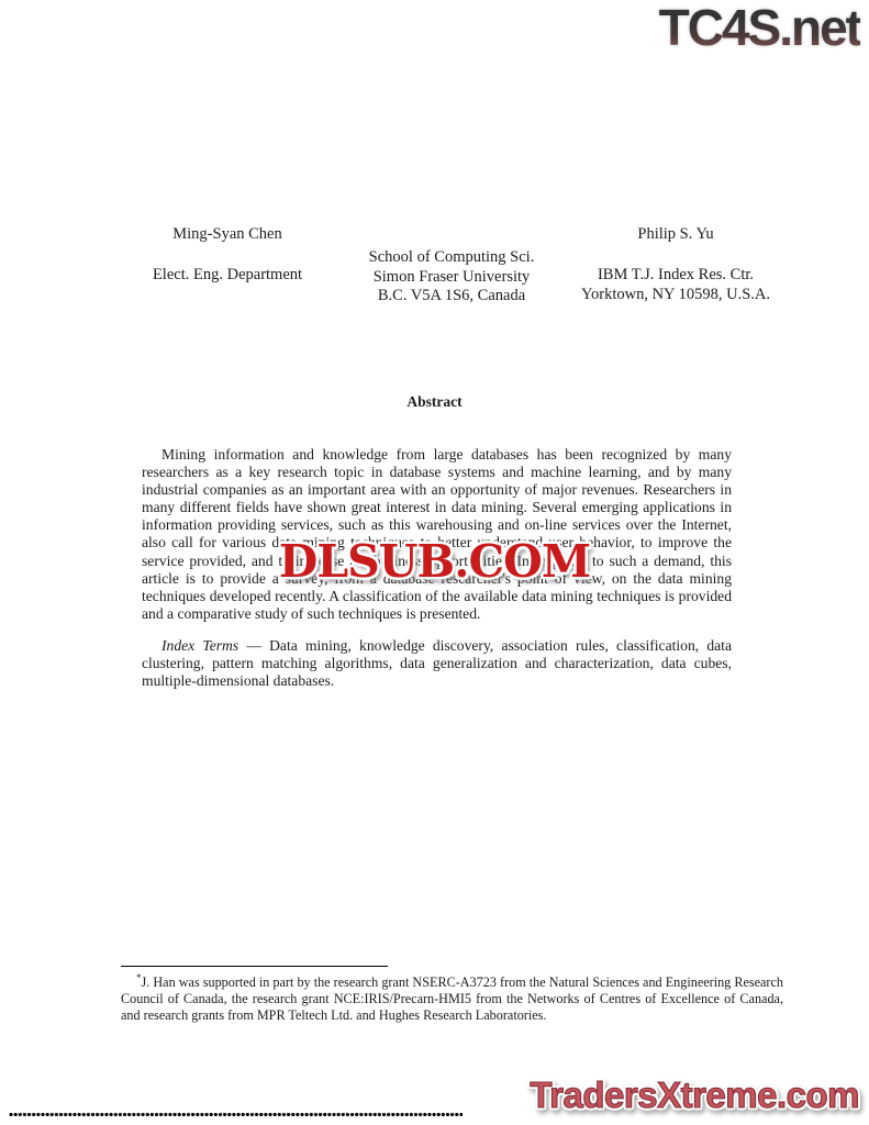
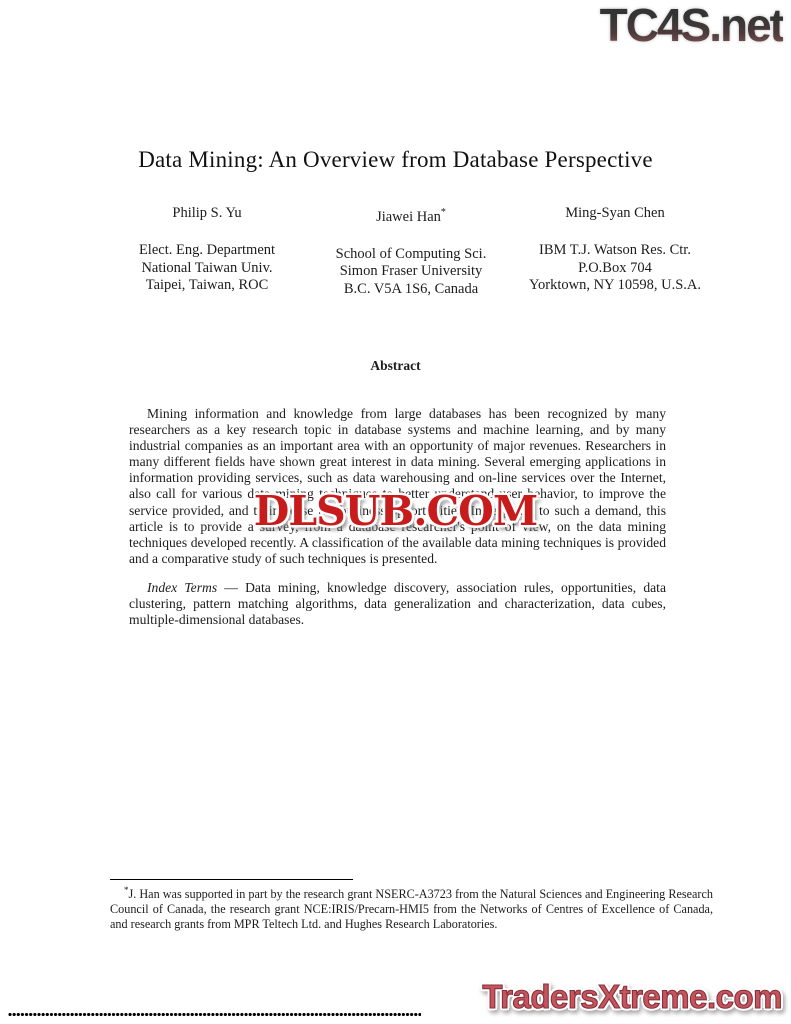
  TC4S.net
+ Data Mining: An Overview from Database Perspective
- Ming-Syan Chen
+ Philip S. Yu
  Elect. Eng. Department
+ National Taiwan Univ.
+ Taipei, Taiwan, ROC
+ Jiawei Han*
  School of Computing Sci.
  Simon Fraser University
  B.C. V5A 1S6, Canada
- Philip S. Yu
+ Ming-Syan Chen
- IBM T.J. Index Res. Ctr.
+ IBM T.J. Watson Res. Ctr.
+ P.O.Box 704
  Yorktown, NY 10598, U.S.A.
  Abstract
- Mining information and knowledge from large databases has been recognized by many researchers as a key research topic in database systems and machine learning, and by many industrial companies as an important area with an opportunity of major revenues. Researchers in many different fields have shown great interest in data mining. Several emerging applications in information providing services, such as this warehousing and on-line services over the Internet, also call for various data mining techniques to better understand user behavior, to improve the service provided, and to increase the business opportunities. In response to such a demand, this article is to provide a survey, from a database researcher's point of view, on the data mining techniques developed recently. A classification of the available data mining techniques is provided and a comparative study of such techniques is presented.
+ Mining information and knowledge from large databases has been recognized by many researchers as a key research topic in database systems and machine learning, and by many industrial companies as an important area with an opportunity of major revenues. Researchers in many different fields have shown great interest in data mining. Several emerging applications in information providing services, such as data warehousing and on-line services over the Internet, also call for various data mining techniques to better understand user behavior, to improve the service provided, and to increase the business opportunities. In response to such a demand, this article is to provide a survey, from a database researcher's point of view, on the data mining techniques developed recently. A classification of the available data mining techniques is provided and a comparative study of such techniques is presented.
- Index Terms — Data mining, knowledge discovery, association rules, classification, data clustering, pattern matching algorithms, data generalization and characterization, data cubes, multiple-dimensional databases.
+ Index Terms — Data mining, knowledge discovery, association rules, opportunities, data clustering, pattern matching algorithms, data generalization and characterization, data cubes, multiple-dimensional databases.
  DLSUB.COM
  *J. Han was supported in part by the research grant NSERC-A3723 from the Natural Sciences and Engineering Research Council of Canada, the research grant NCE:IRIS/Precarn-HMI5 from the Networks of Centres of Excellence of Canada, and research grants from MPR Teltech Ltd. and Hughes Research Laboratories.
  TradersXtreme.com
